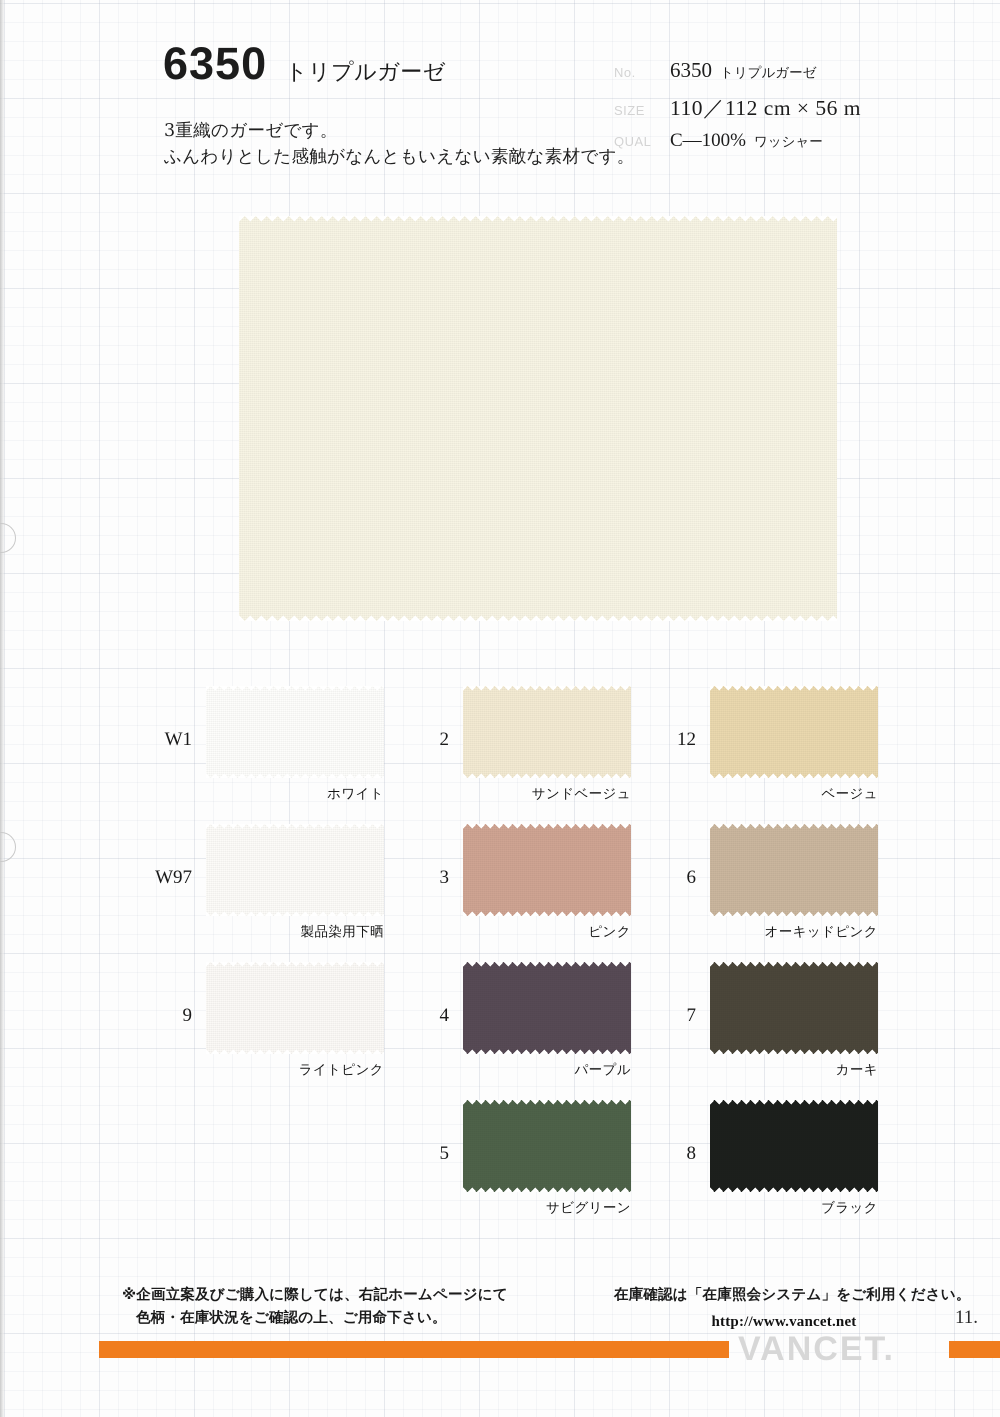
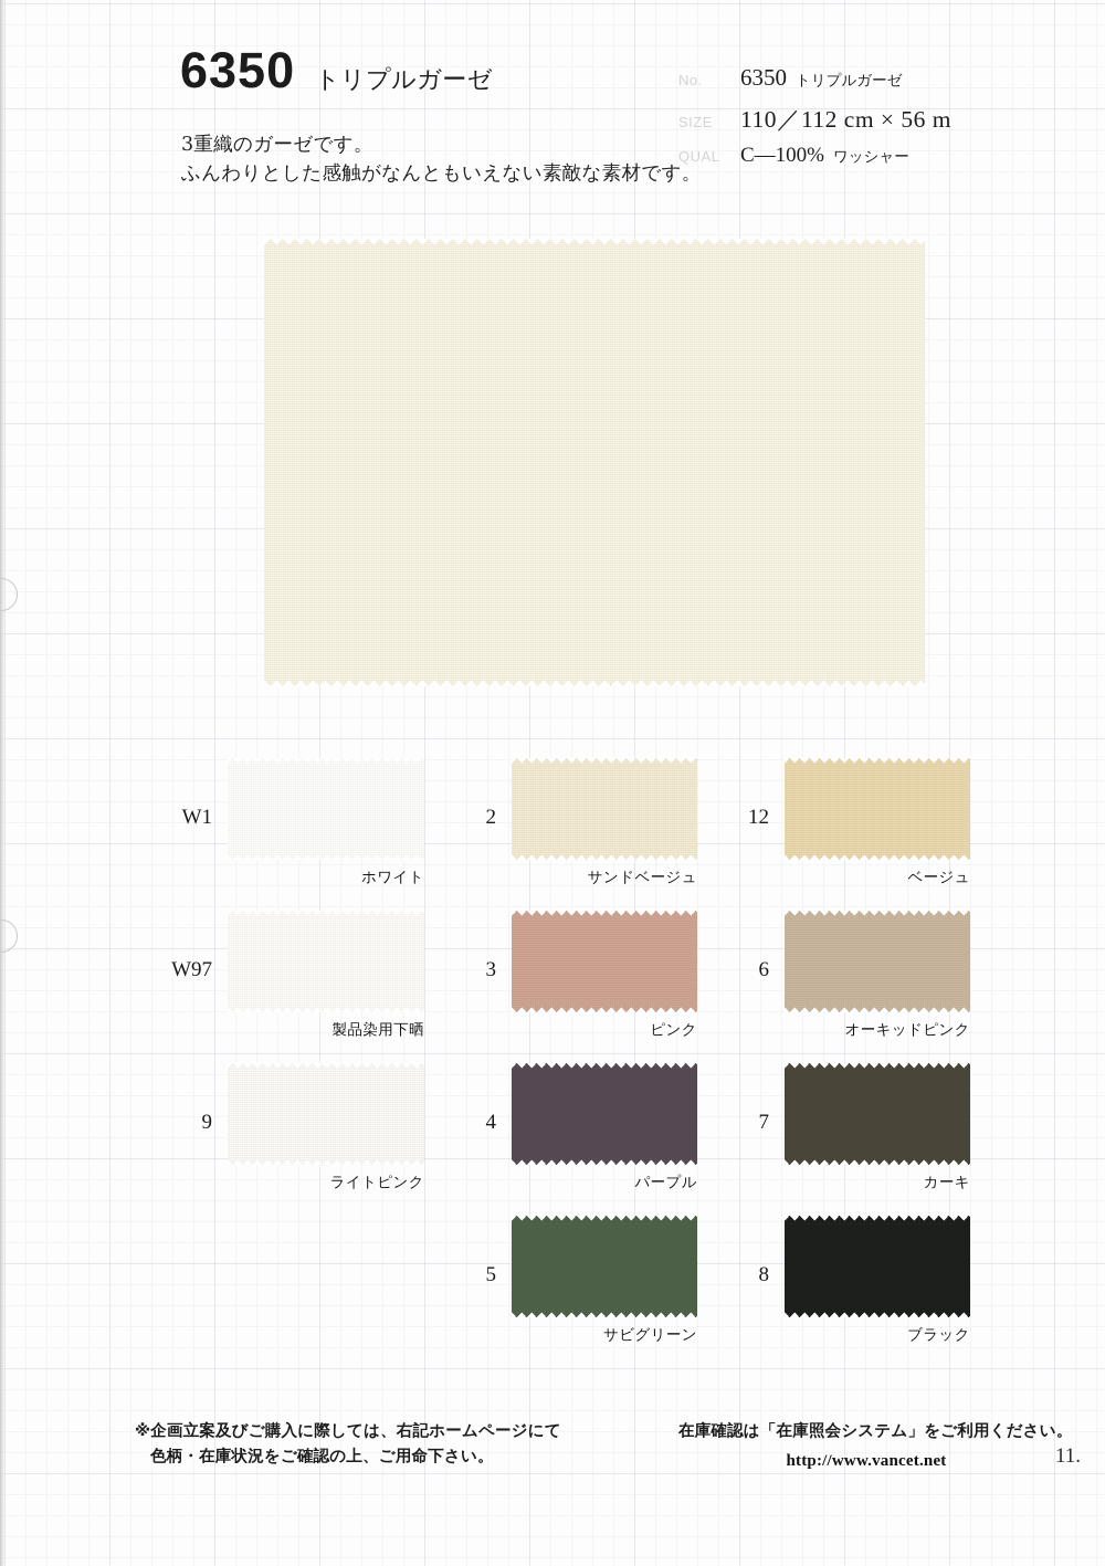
  6350 トリプルガーゼ
  3重織のガーゼです。
  ふんわりとした感触がなんともいえない素敵な素材です。
  No.
  6350 トリプルガーゼ
  SIZE
  110／112 cm × 56 m
  QUAL
  C—100% ワッシャー
  W1
  ホワイト
  2
  サンドベージュ
  12
  ベージュ
  W97
  製品染用下晒
  3
  ピンク
  6
  オーキッドピンク
  9
  ライトピンク
  4
  パープル
  7
  カーキ
  5
  サビグリーン
  8
  ブラック
  ※企画立案及びご購入に際しては、右記ホームページにて
  色柄・在庫状況をご確認の上、ご用命下さい。
  在庫確認は「在庫照会システム」をご利用ください。
  http://www.vancet.net
  11.
- VANCET.
